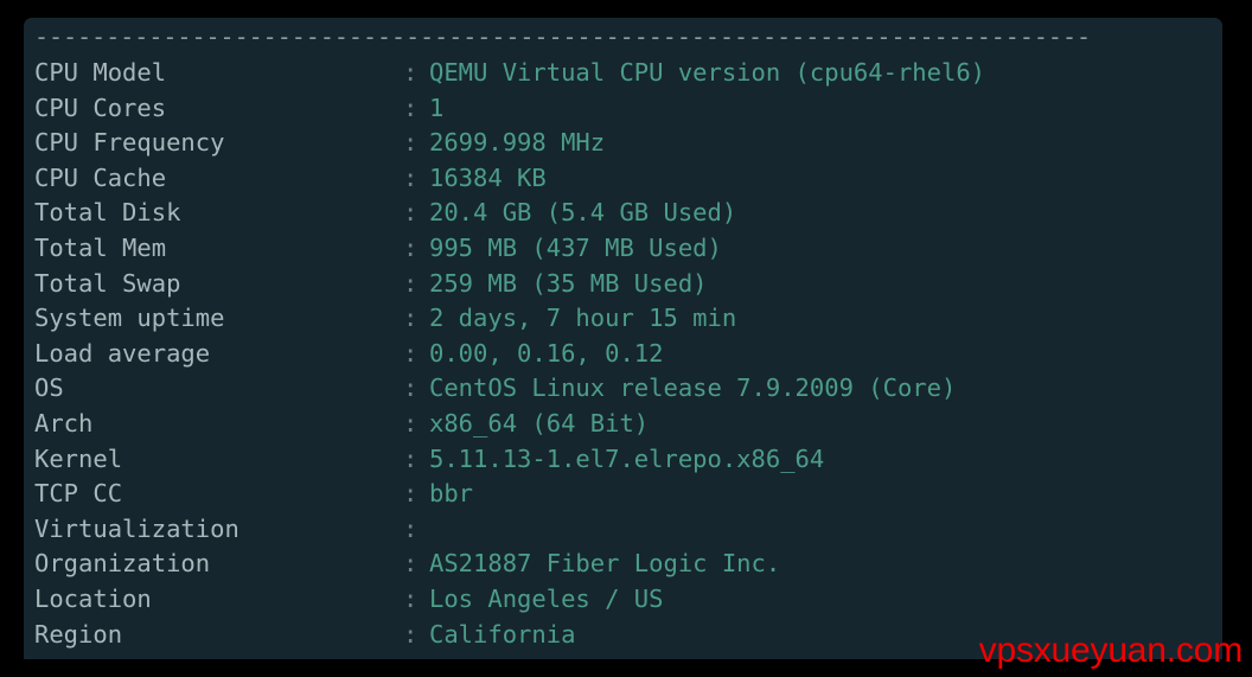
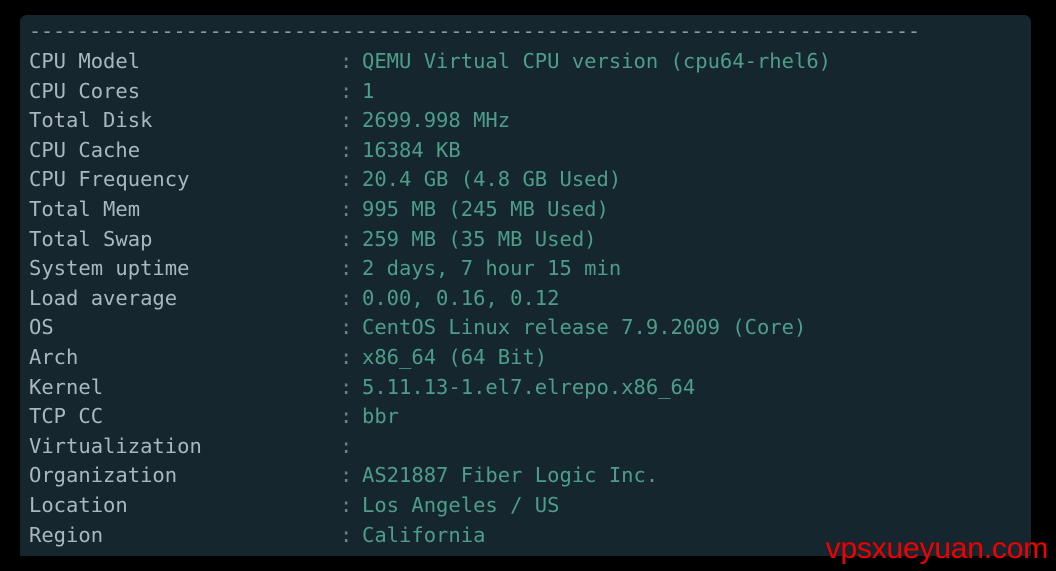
  --------------------------------------------------------------------------
  CPU Model
  :
  QEMU Virtual CPU version (cpu64-rhel6)
  CPU Cores
  :
  1
- CPU Frequency
+ Total Disk
  :
  2699.998 MHz
  CPU Cache
  :
  16384 KB
- Total Disk
+ CPU Frequency
  :
- 20.4 GB (5.4 GB Used)
+ 20.4 GB (4.8 GB Used)
  Total Mem
  :
- 995 MB (437 MB Used)
+ 995 MB (245 MB Used)
  Total Swap
  :
  259 MB (35 MB Used)
  System uptime
  :
  2 days, 7 hour 15 min
  Load average
  :
  0.00, 0.16, 0.12
  OS
  :
  CentOS Linux release 7.9.2009 (Core)
  Arch
  :
  x86_64 (64 Bit)
  Kernel
  :
  5.11.13-1.el7.elrepo.x86_64
  TCP CC
  :
  bbr
  Virtualization
  :
  Organization
  :
  AS21887 Fiber Logic Inc.
  Location
  :
  Los Angeles / US
  Region
  :
  California
  vpsxueyuan.com
